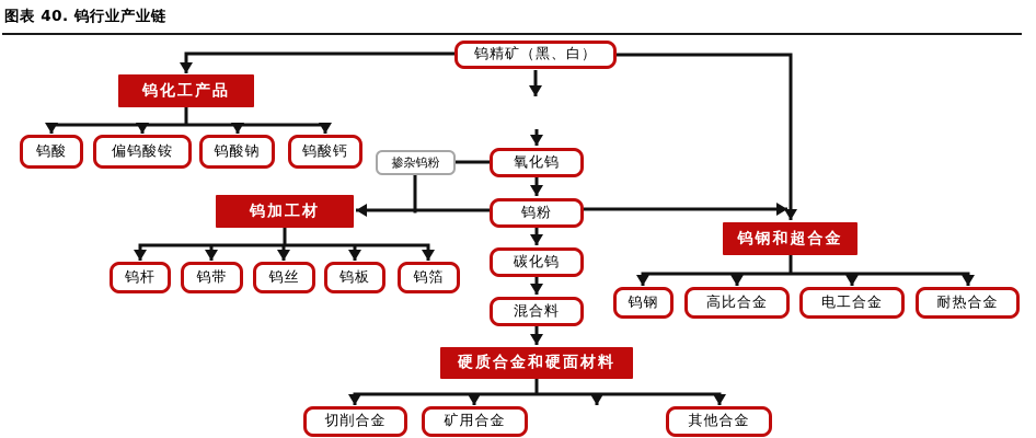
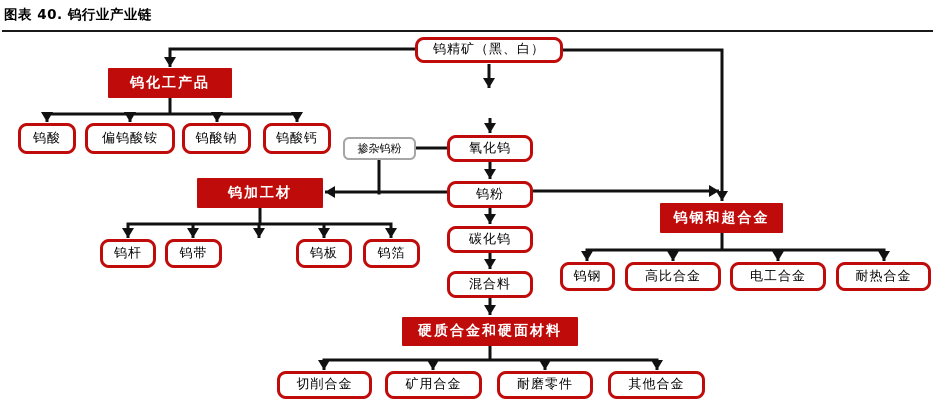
  图表 40. 钨行业产业链
  钨精矿（黑、白）
  氧化钨
  钨粉
  碳化钨
  混合料
  掺杂钨粉
  钨化工产品
  钨酸
  偏钨酸铵
  钨酸钠
  钨酸钙
  钨加工材
  钨杆
  钨带
- 钨丝
  钨板
  钨箔
  钨钢和超合金
  钨钢
  高比合金
  电工合金
  耐热合金
  硬质合金和硬面材料
  切削合金
  矿用合金
+ 耐磨零件
  其他合金
